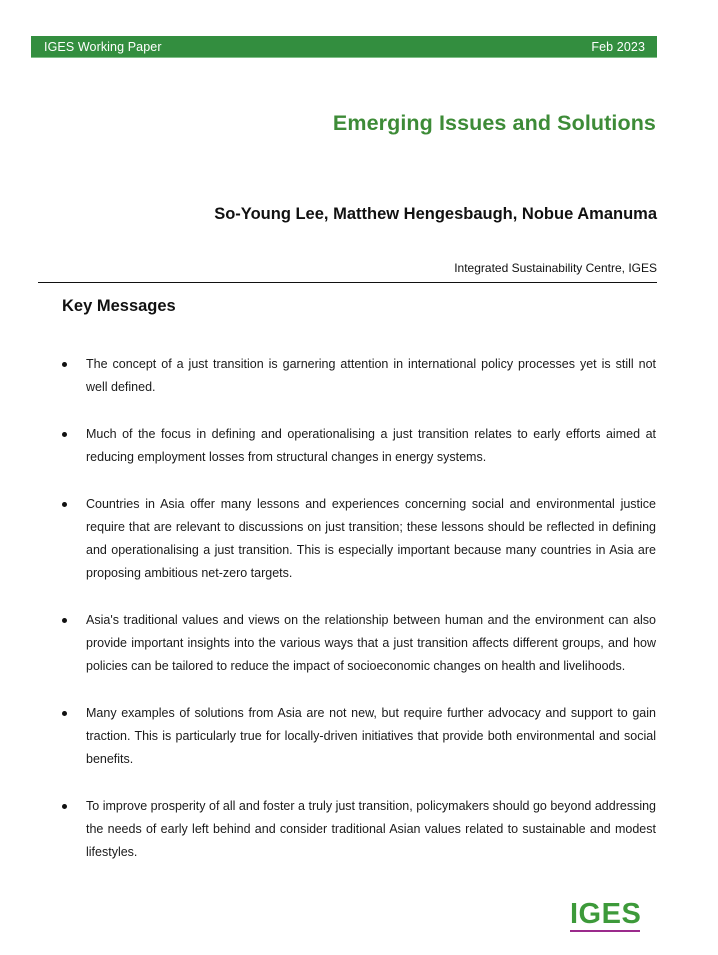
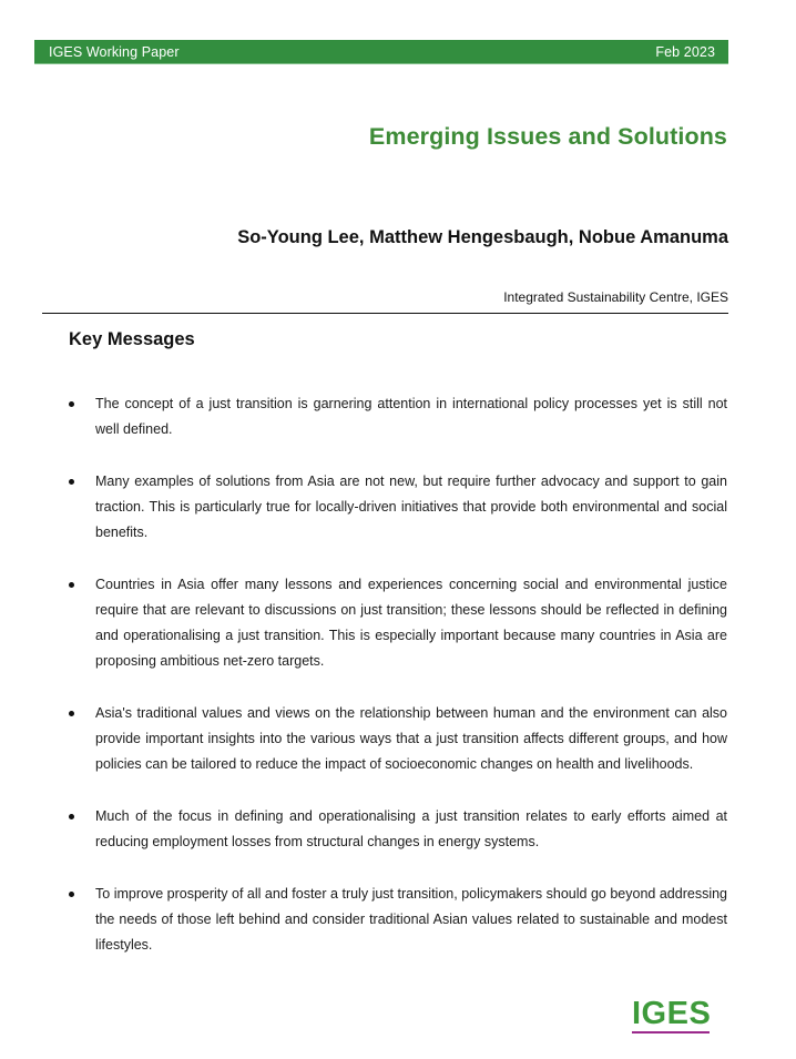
  IGES Working Paper
  Feb 2023
  Emerging Issues and Solutions
  So-Young Lee, Matthew Hengesbaugh, Nobue Amanuma
  Integrated Sustainability Centre, IGES
  Key Messages
  The concept of a just transition is garnering attention in international policy processes yet is still not well defined.
- Much of the focus in defining and operationalising a just transition relates to early efforts aimed at reducing employment losses from structural changes in energy systems.
+ Many examples of solutions from Asia are not new, but require further advocacy and support to gain traction. This is particularly true for locally-driven initiatives that provide both environmental and social benefits.
  Countries in Asia offer many lessons and experiences concerning social and environmental justice require that are relevant to discussions on just transition; these lessons should be reflected in defining and operationalising a just transition. This is especially important because many countries in Asia are proposing ambitious net-zero targets.
  Asia's traditional values and views on the relationship between human and the environment can also provide important insights into the various ways that a just transition affects different groups, and how policies can be tailored to reduce the impact of socioeconomic changes on health and livelihoods.
- Many examples of solutions from Asia are not new, but require further advocacy and support to gain traction. This is particularly true for locally-driven initiatives that provide both environmental and social benefits.
+ Much of the focus in defining and operationalising a just transition relates to early efforts aimed at reducing employment losses from structural changes in energy systems.
- To improve prosperity of all and foster a truly just transition, policymakers should go beyond addressing the needs of early left behind and consider traditional Asian values related to sustainable and modest lifestyles.
+ To improve prosperity of all and foster a truly just transition, policymakers should go beyond addressing the needs of those left behind and consider traditional Asian values related to sustainable and modest lifestyles.
  IGES
